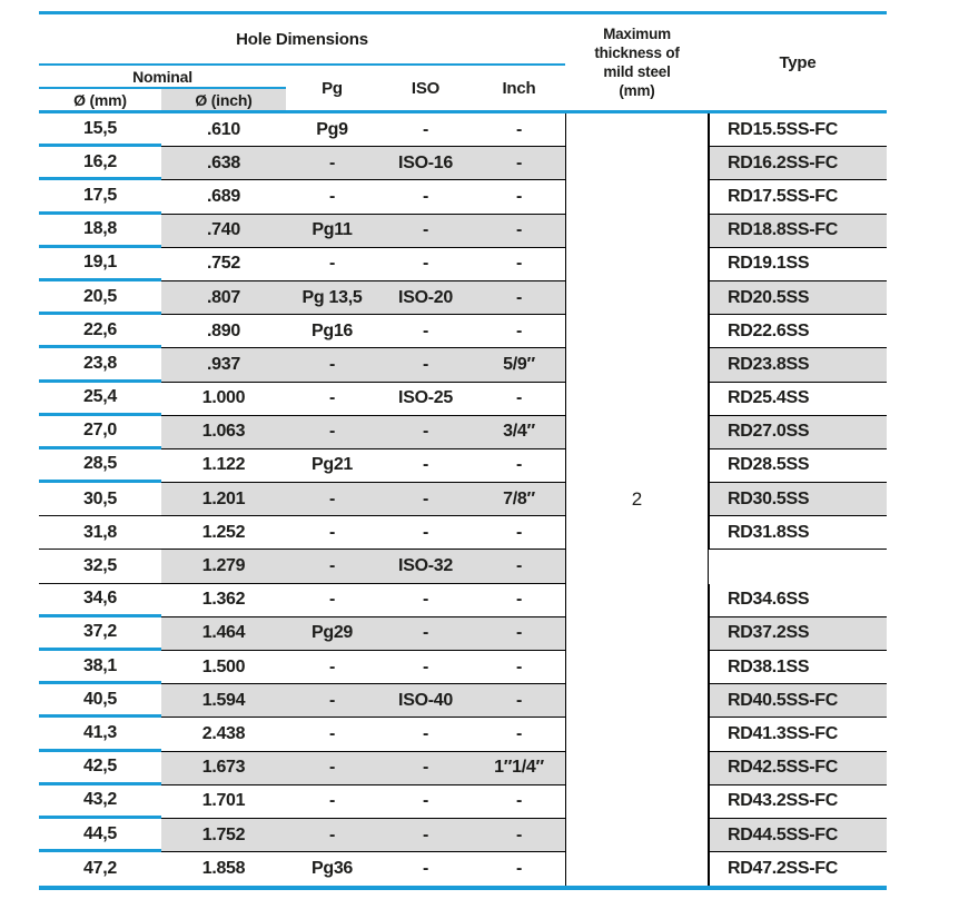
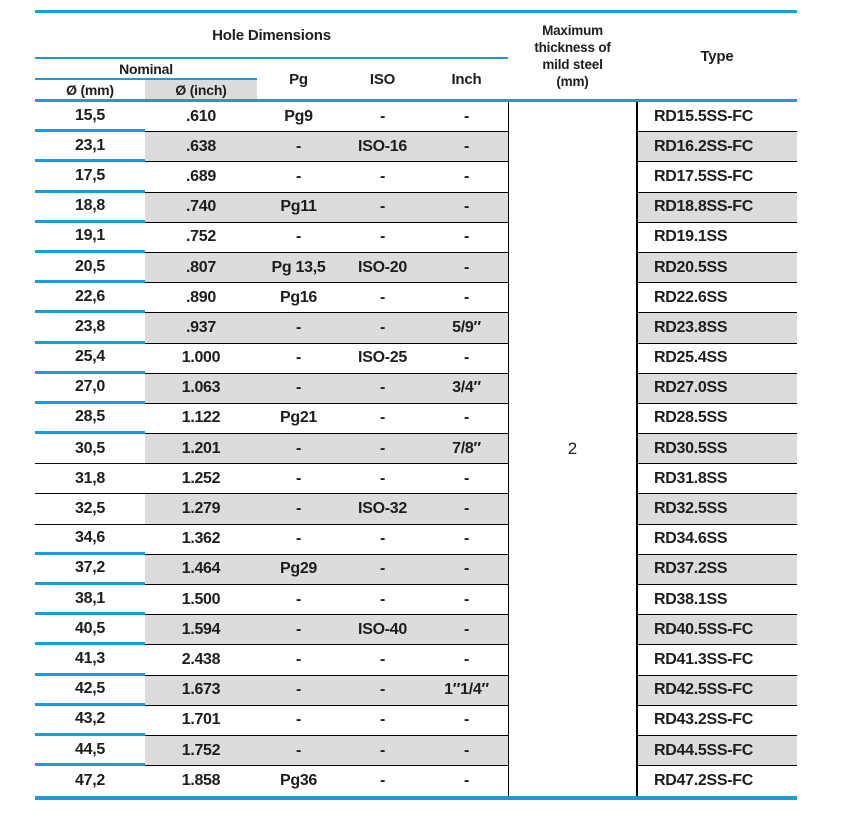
  Hole Dimensions
  Nominal
  Ø (mm)
  Ø (inch)
  Pg
  ISO
  Inch
  Maximum
  thickness of
  mild steel
  (mm)
  Type
  2
  15,5
  .610
  Pg9
  -
  -
  RD15.5SS-FC
- 16,2
+ 23,1
  .638
  -
  ISO-16
  -
  RD16.2SS-FC
  17,5
  .689
  -
  -
  -
  RD17.5SS-FC
  18,8
  .740
  Pg11
  -
  -
  RD18.8SS-FC
  19,1
  .752
  -
  -
  -
  RD19.1SS
  20,5
  .807
  Pg 13,5
  ISO-20
  -
  RD20.5SS
  22,6
  .890
  Pg16
  -
  -
  RD22.6SS
  23,8
  .937
  -
  -
  5/9″
  RD23.8SS
  25,4
  1.000
  -
  ISO-25
  -
  RD25.4SS
  27,0
  1.063
  -
  -
  3/4″
  RD27.0SS
  28,5
  1.122
  Pg21
  -
  -
  RD28.5SS
  30,5
  1.201
  -
  -
  7/8″
  RD30.5SS
  31,8
  1.252
  -
  -
  -
  RD31.8SS
  32,5
  1.279
  -
  ISO-32
  -
+ RD32.5SS
  34,6
  1.362
  -
  -
  -
  RD34.6SS
  37,2
  1.464
  Pg29
  -
  -
  RD37.2SS
  38,1
  1.500
  -
  -
  -
  RD38.1SS
  40,5
  1.594
  -
  ISO-40
  -
  RD40.5SS-FC
  41,3
  2.438
  -
  -
  -
  RD41.3SS-FC
  42,5
  1.673
  -
  -
  1″1/4″
  RD42.5SS-FC
  43,2
  1.701
  -
  -
  -
  RD43.2SS-FC
  44,5
  1.752
  -
  -
  -
  RD44.5SS-FC
  47,2
  1.858
  Pg36
  -
  -
  RD47.2SS-FC
